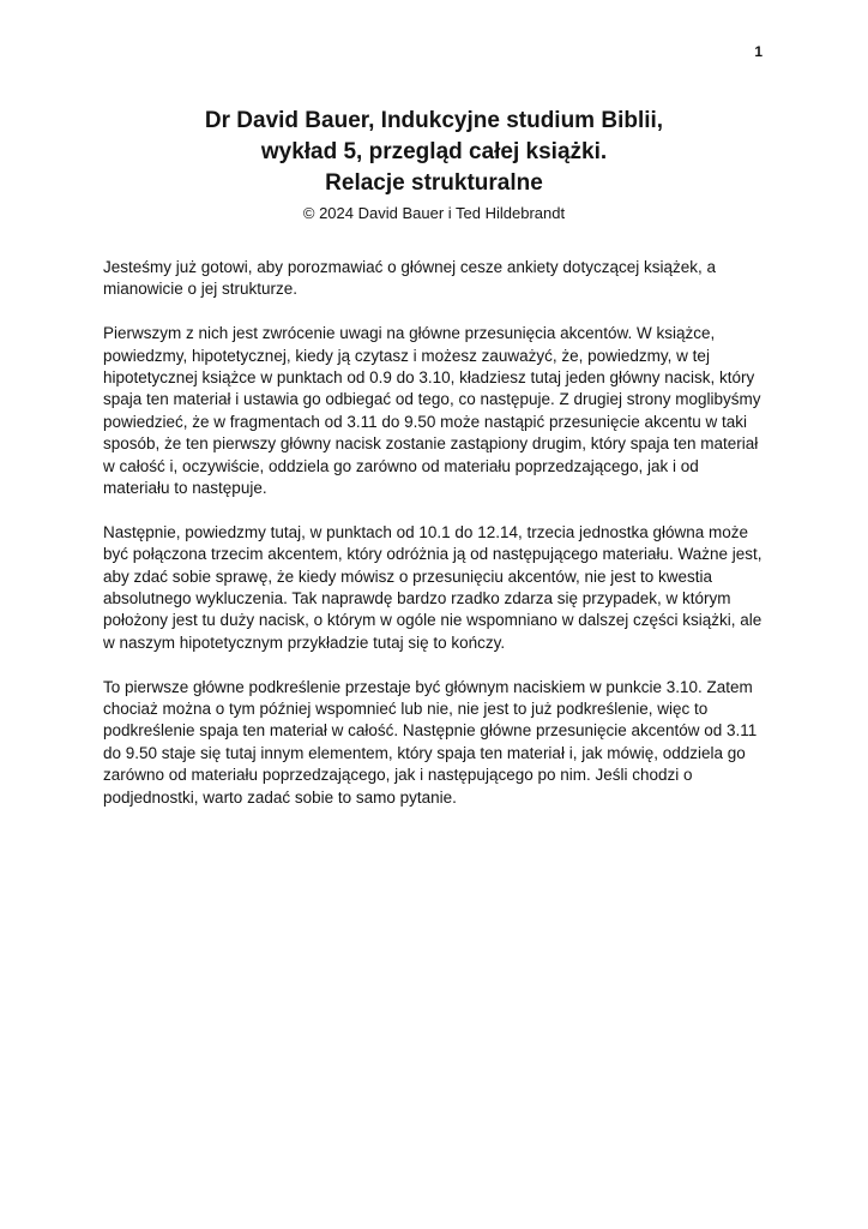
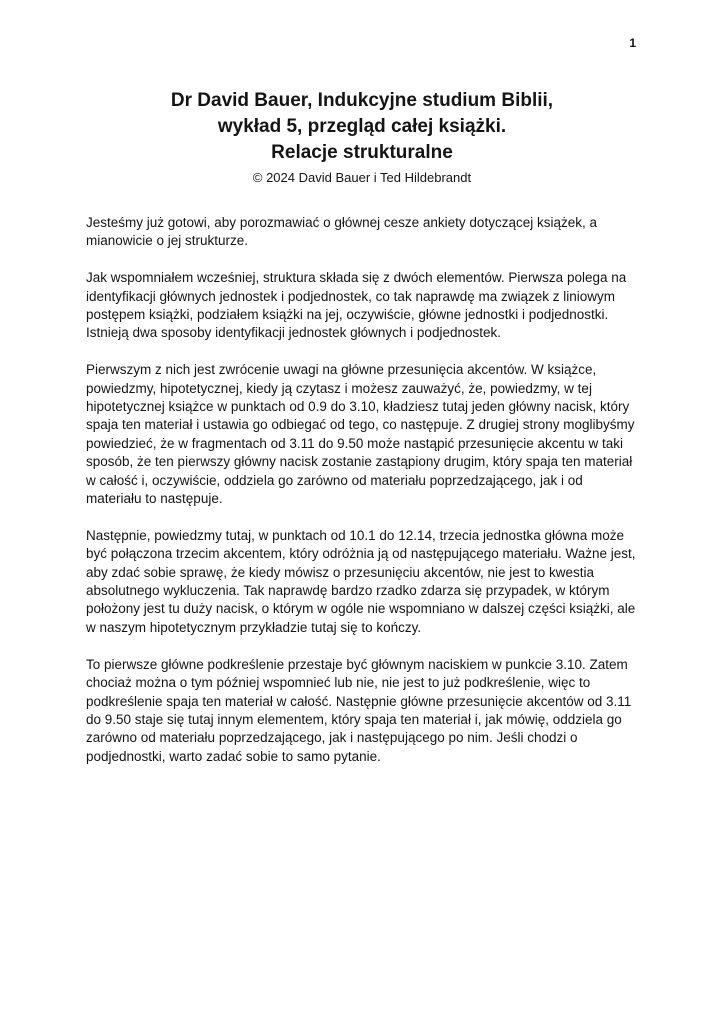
  1
  Dr David Bauer, Indukcyjne studium Biblii,
  wykład 5, przegląd całej książki.
  Relacje strukturalne
  © 2024 David Bauer i Ted Hildebrandt
  Jesteśmy już gotowi, aby porozmawiać o głównej cesze ankiety dotyczącej książek, a mianowicie o jej strukturze.
+ Jak wspomniałem wcześniej, struktura składa się z dwóch elementów. Pierwsza polega na identyfikacji głównych jednostek i podjednostek, co tak naprawdę ma związek z liniowym postępem książki, podziałem książki na jej, oczywiście, główne jednostki i podjednostki. Istnieją dwa sposoby identyfikacji jednostek głównych i podjednostek.
  Pierwszym z nich jest zwrócenie uwagi na główne przesunięcia akcentów. W książce, powiedzmy, hipotetycznej, kiedy ją czytasz i możesz zauważyć, że, powiedzmy, w tej hipotetycznej książce w punktach od 0.9 do 3.10, kładziesz tutaj jeden główny nacisk, który spaja ten materiał i ustawia go odbiegać od tego, co następuje. Z drugiej strony moglibyśmy powiedzieć, że w fragmentach od 3.11 do 9.50 może nastąpić przesunięcie akcentu w taki sposób, że ten pierwszy główny nacisk zostanie zastąpiony drugim, który spaja ten materiał w całość i, oczywiście, oddziela go zarówno od materiału poprzedzającego, jak i od materiału to następuje.
  Następnie, powiedzmy tutaj, w punktach od 10.1 do 12.14, trzecia jednostka główna może być połączona trzecim akcentem, który odróżnia ją od następującego materiału. Ważne jest, aby zdać sobie sprawę, że kiedy mówisz o przesunięciu akcentów, nie jest to kwestia absolutnego wykluczenia. Tak naprawdę bardzo rzadko zdarza się przypadek, w którym położony jest tu duży nacisk, o którym w ogóle nie wspomniano w dalszej części książki, ale w naszym hipotetycznym przykładzie tutaj się to kończy.
  To pierwsze główne podkreślenie przestaje być głównym naciskiem w punkcie 3.10. Zatem chociaż można o tym później wspomnieć lub nie, nie jest to już podkreślenie, więc to podkreślenie spaja ten materiał w całość. Następnie główne przesunięcie akcentów od 3.11 do 9.50 staje się tutaj innym elementem, który spaja ten materiał i, jak mówię, oddziela go zarówno od materiału poprzedzającego, jak i następującego po nim. Jeśli chodzi o podjednostki, warto zadać sobie to samo pytanie.
